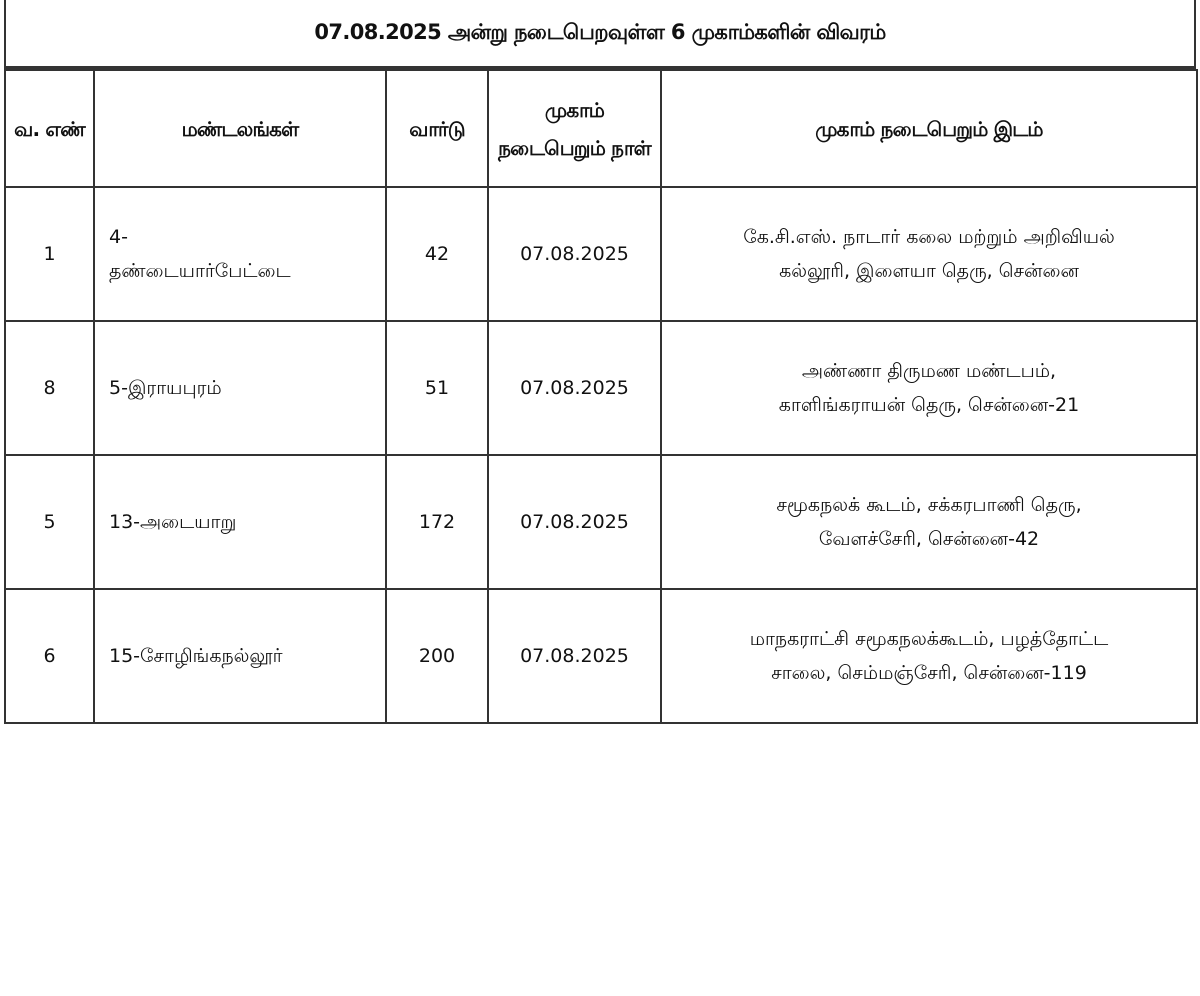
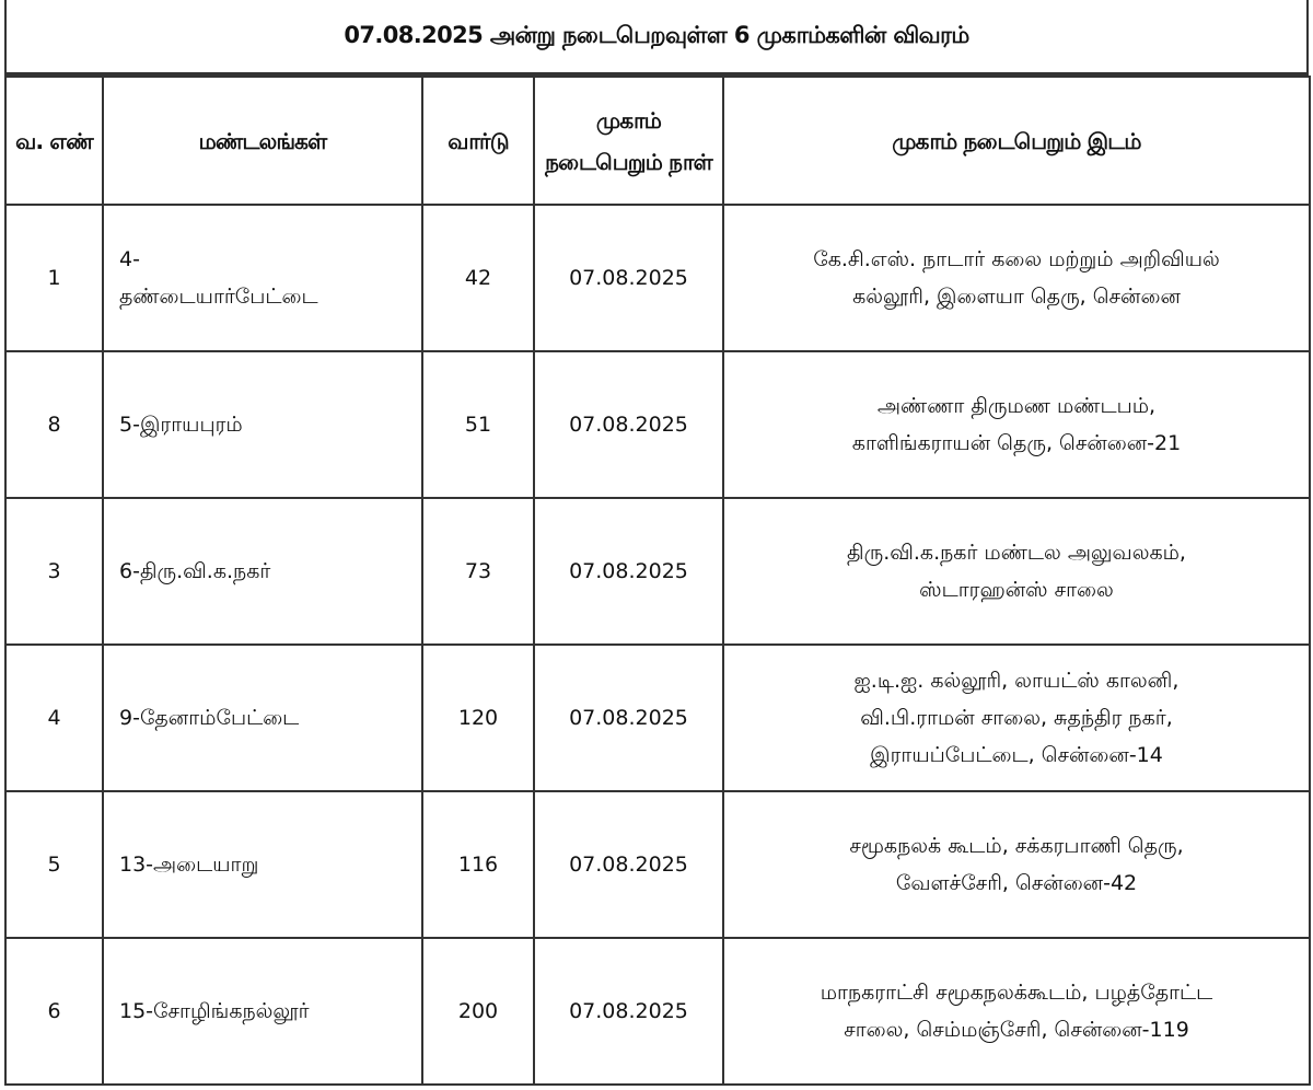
  07.08.2025 அன்று நடைபெறவுள்ள 6 முகாம்களின் விவரம்
  வ. எண்	மண்டலங்கள்	வார்டு	முகாம் நடைபெறும் நாள்	முகாம் நடைபெறும் இடம்
  1	4-தண்டையார்பேட்டை	42	07.08.2025	கே.சி.எஸ். நாடார் கலை மற்றும் அறிவியல்கல்லூரி, இளையா தெரு, சென்னை
  8	5-இராயபுரம்	51	07.08.2025	அண்ணா திருமண மண்டபம்,காளிங்கராயன் தெரு, சென்னை-21
+ 3	6-திரு.வி.க.நகர்	73	07.08.2025	திரு.வி.க.நகர் மண்டல அலுவலகம்,ஸ்டாரஹன்ஸ் சாலை
+ 4	9-தேனாம்பேட்டை	120	07.08.2025	ஐ.டி.ஐ. கல்லூரி, லாயட்ஸ் காலனி,வி.பி.ராமன் சாலை, சுதந்திர நகர்,இராயப்பேட்டை, சென்னை-14
- 5	13-அடையாறு	172	07.08.2025	சமூகநலக் கூடம், சக்கரபாணி தெரு,வேளச்சேரி, சென்னை-42
+ 5	13-அடையாறு	116	07.08.2025	சமூகநலக் கூடம், சக்கரபாணி தெரு,வேளச்சேரி, சென்னை-42
  6	15-சோழிங்கநல்லூர்	200	07.08.2025	மாநகராட்சி சமூகநலக்கூடம், பழத்தோட்டசாலை, செம்மஞ்சேரி, சென்னை-119
